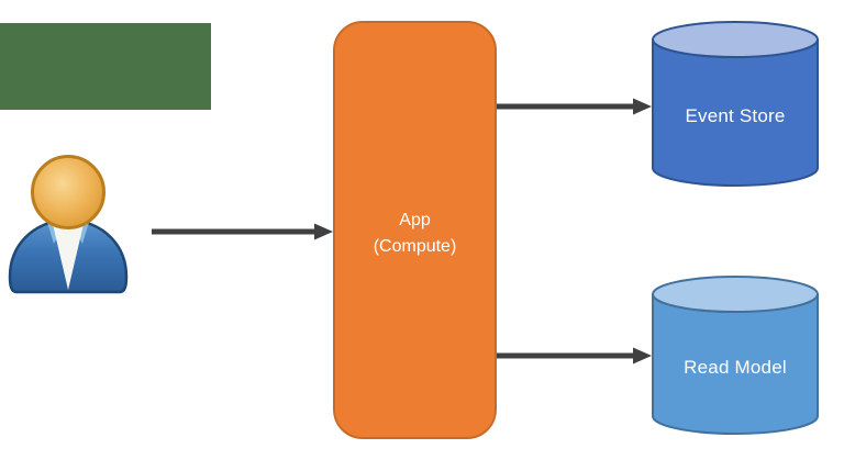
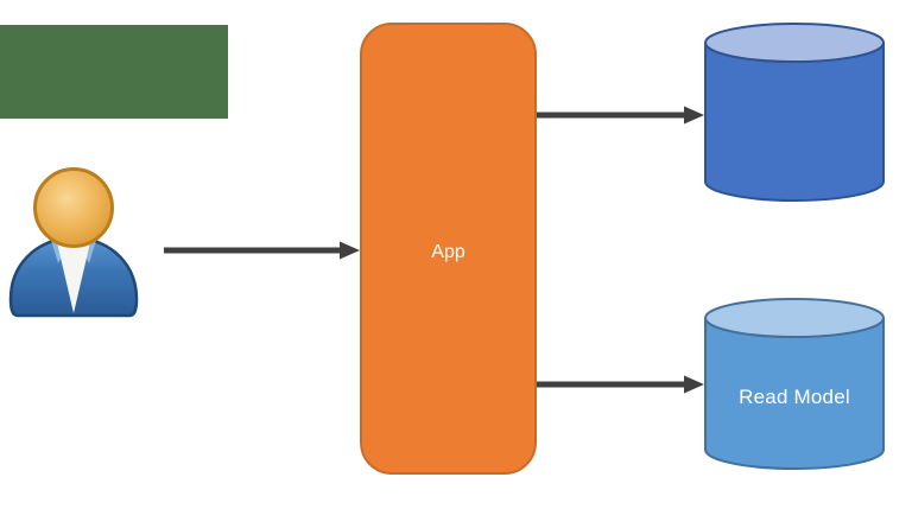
  App
- (Compute)
- Event Store
  Read Model
